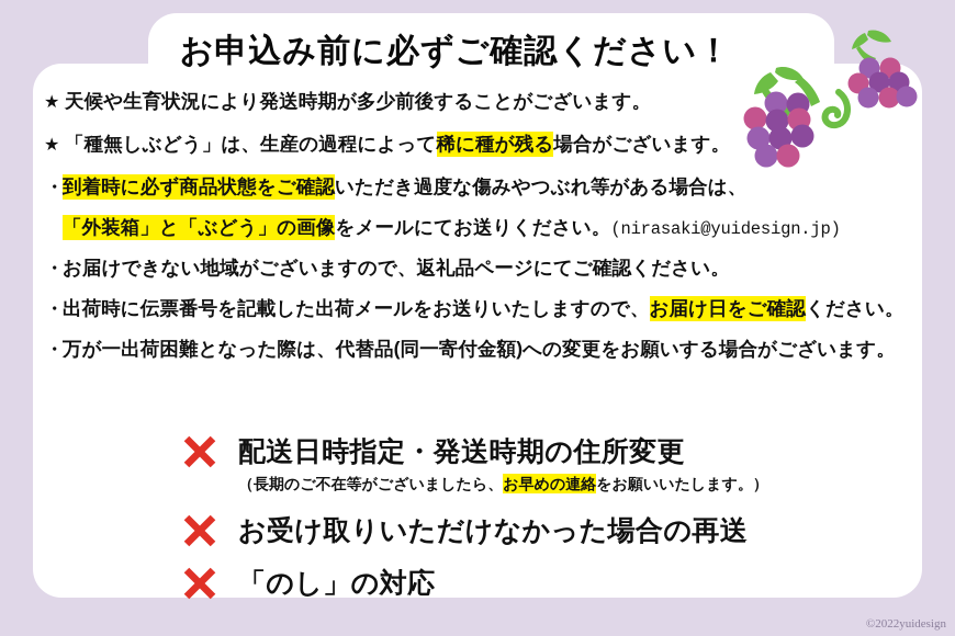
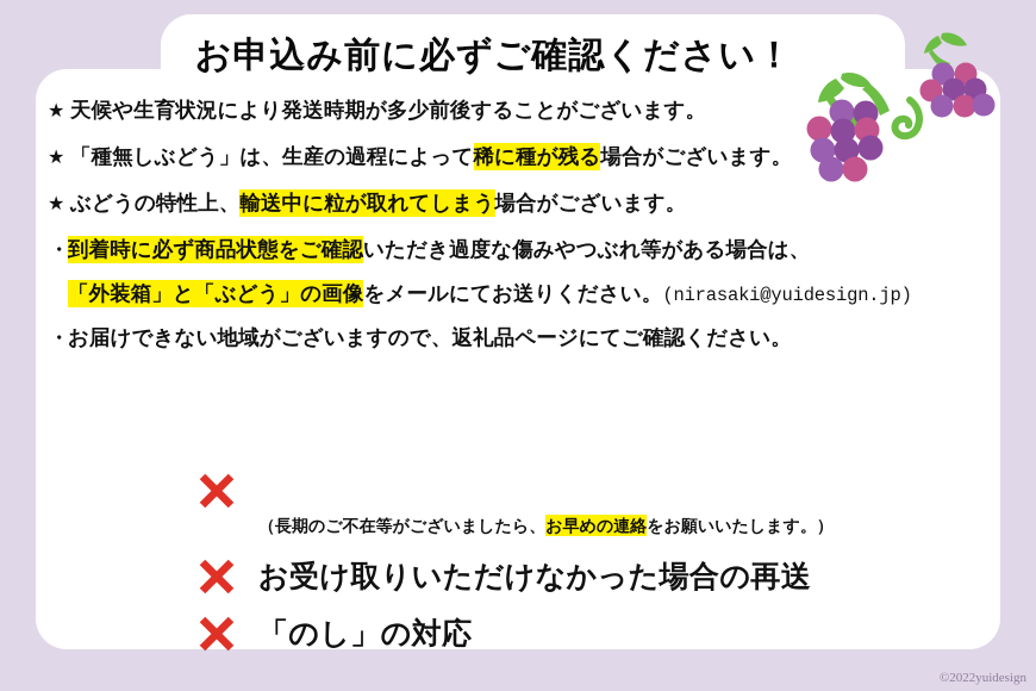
  お申込み前に必ずご確認ください！
  ★ 天候や生育状況により発送時期が多少前後することがございます。
  ★ 「種無しぶどう」は、生産の過程によって稀に種が残る場合がございます。
+ ★ ぶどうの特性上、輸送中に粒が取れてしまう場合がございます。
  ・到着時に必ず商品状態をご確認いただき過度な傷みやつぶれ等がある場合は、
  「外装箱」と「ぶどう」の画像をメールにてお送りください。(nirasaki@yuidesign.jp)
  ・お届けできない地域がございますので、返礼品ページにてご確認ください。
- ・出荷時に伝票番号を記載した出荷メールをお送りいたしますので、お届け日をご確認ください。
- ・万が一出荷困難となった際は、代替品(同一寄付金額)への変更をお願いする場合がございます。
- 配送日時指定・発送時期の住所変更
  （長期のご不在等がございましたら、お早めの連絡をお願いいたします。）
  お受け取りいただけなかった場合の再送
  「のし」の対応
  ©2022yuidesign
